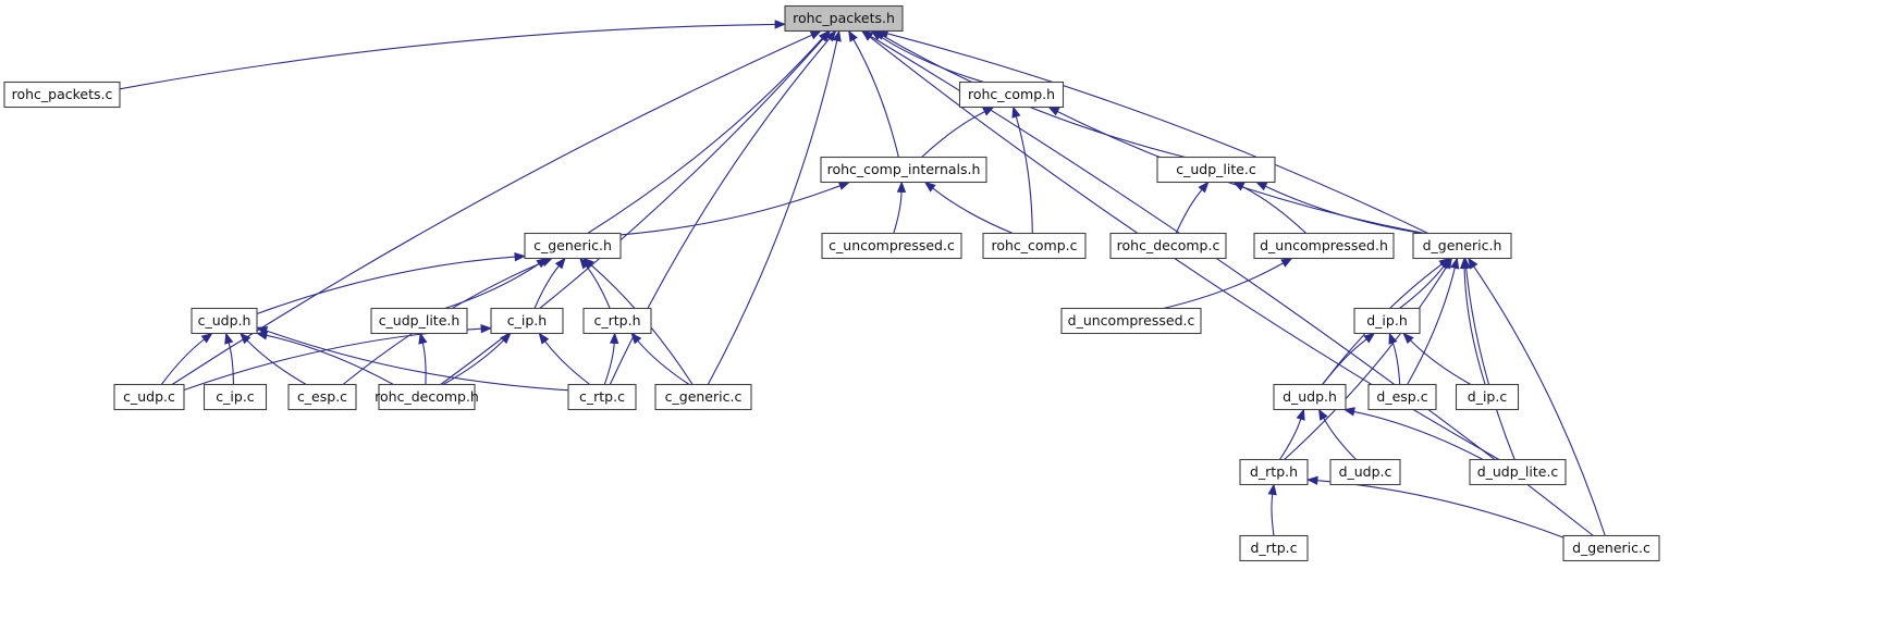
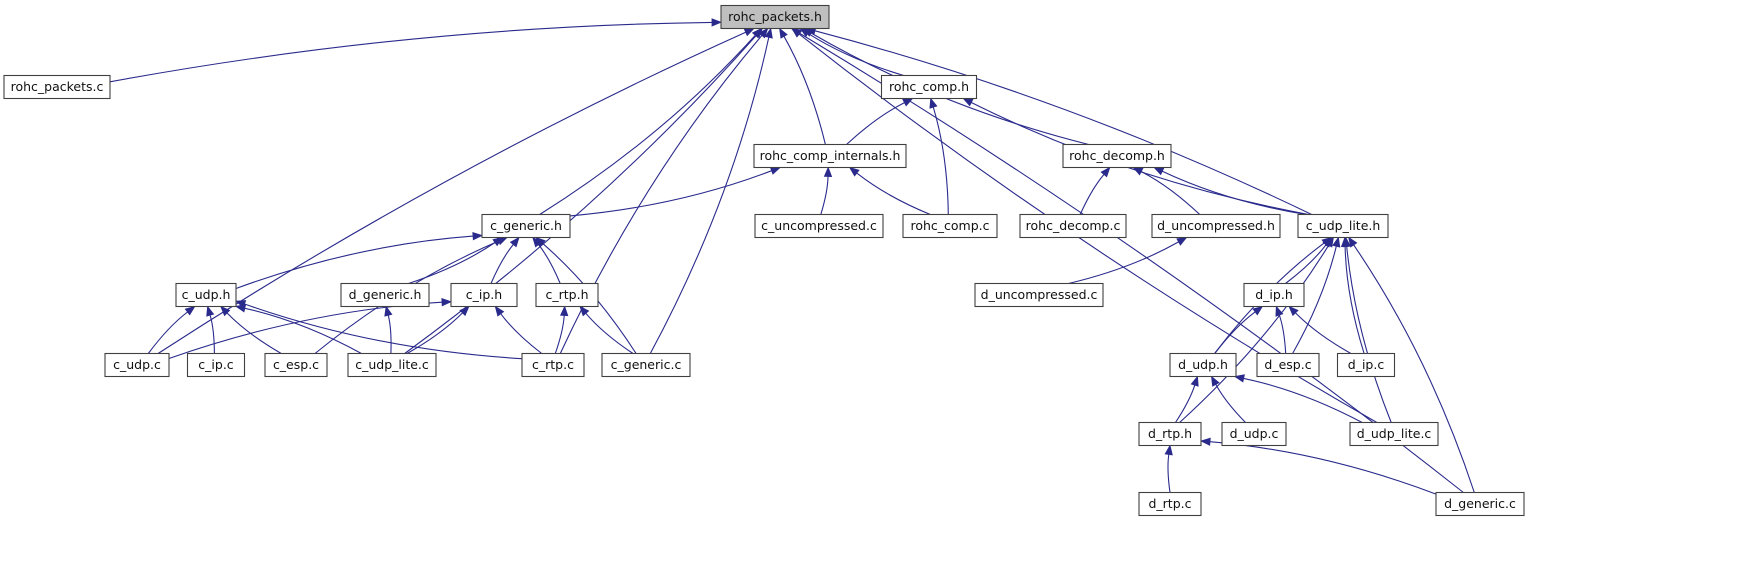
  rohc_packets.h
  rohc_packets.c
  rohc_comp.h
  rohc_comp_internals.h
- c_udp_lite.c
+ rohc_decomp.h
  c_uncompressed.c
  rohc_comp.c
  rohc_decomp.c
  d_uncompressed.h
- d_generic.h
+ c_udp_lite.h
  c_generic.h
  c_udp.h
- c_udp_lite.h
+ d_generic.h
  c_ip.h
  c_rtp.h
  d_uncompressed.c
  d_ip.h
  c_udp.c
  c_ip.c
  c_esp.c
- rohc_decomp.h
+ c_udp_lite.c
  c_rtp.c
  c_generic.c
  d_udp.h
  d_esp.c
  d_ip.c
  d_rtp.h
  d_udp.c
  d_udp_lite.c
  d_rtp.c
  d_generic.c
